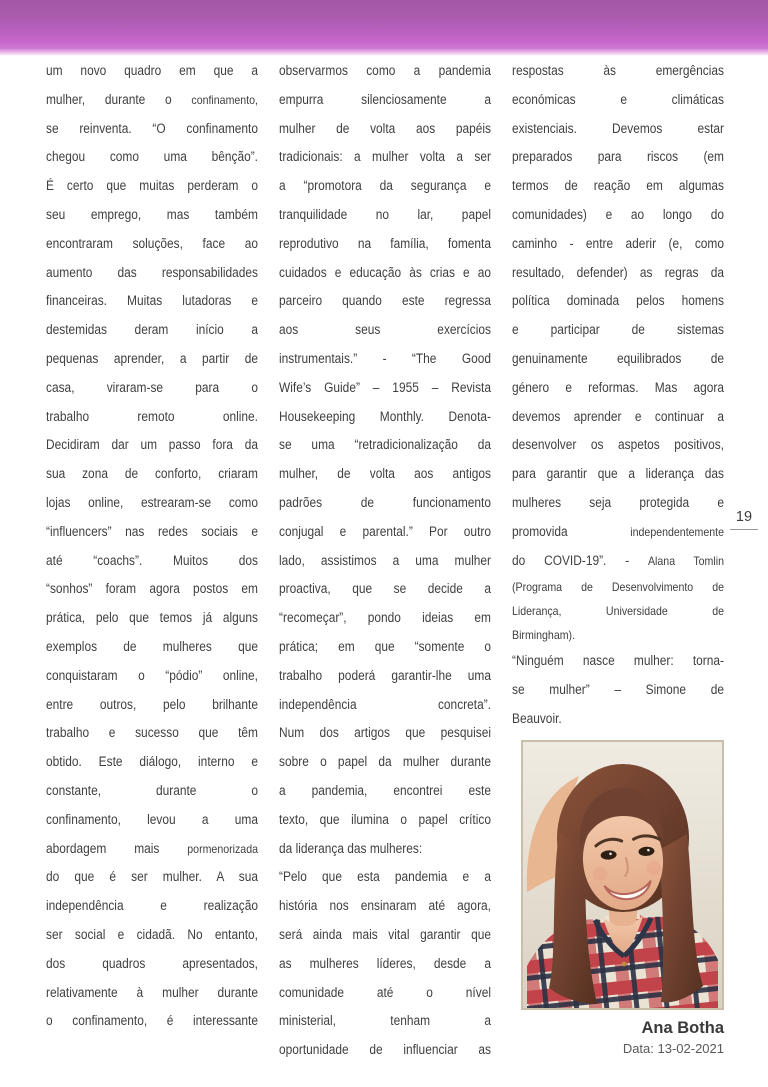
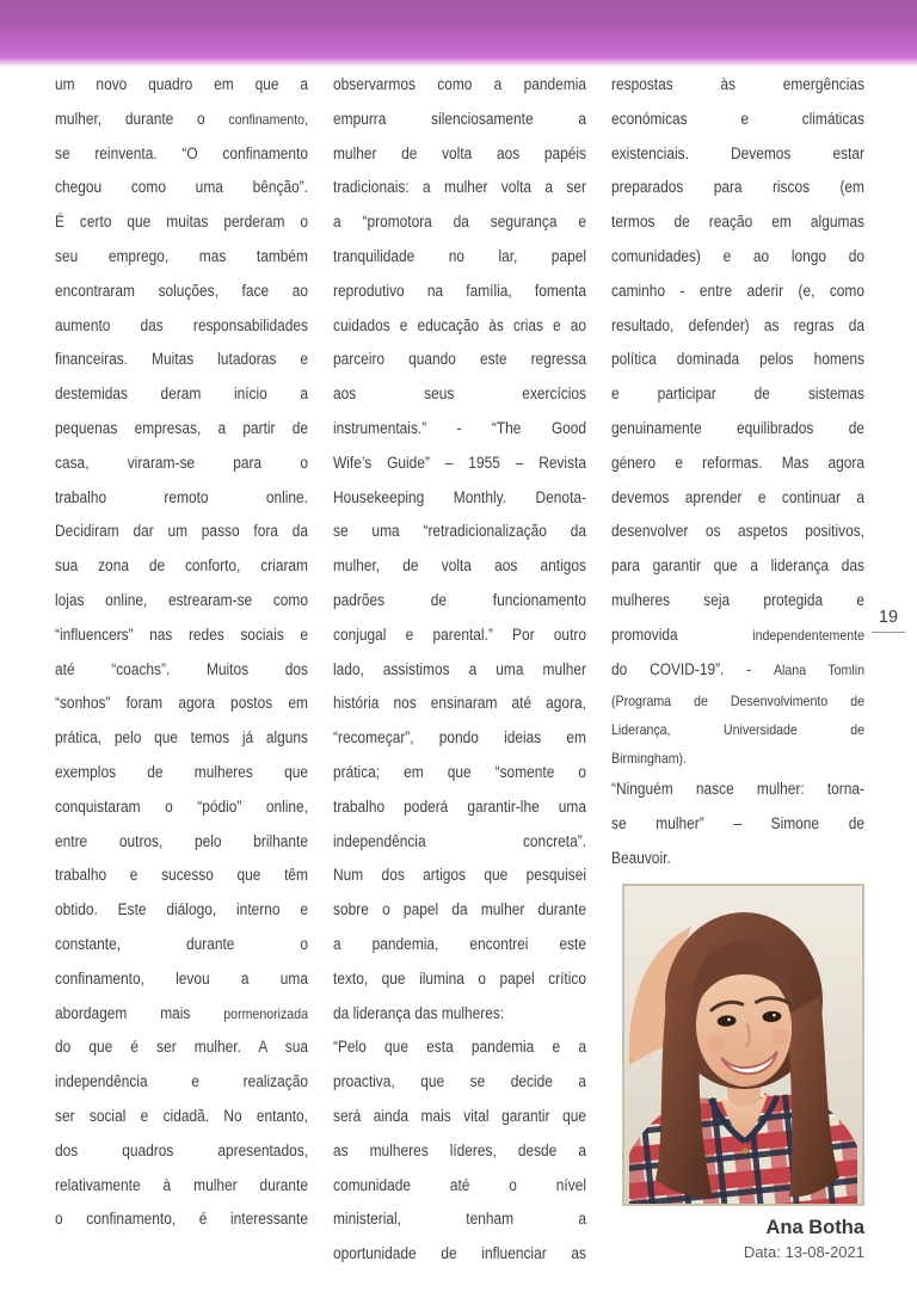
  um novo quadro em que a
  mulher, durante o confinamento,
  se reinventa. “O confinamento
  chegou como uma bênção”.
  É certo que muitas perderam o
  seu emprego, mas também
  encontraram soluções, face ao
  aumento das responsabilidades
  financeiras. Muitas lutadoras e
  destemidas deram início a
- pequenas aprender, a partir de
+ pequenas empresas, a partir de
  casa, viraram-se para o
  trabalho remoto online.
  Decidiram dar um passo fora da
  sua zona de conforto, criaram
  lojas online, estrearam-se como
  “influencers” nas redes sociais e
  até “coachs”. Muitos dos
  “sonhos” foram agora postos em
  prática, pelo que temos já alguns
  exemplos de mulheres que
  conquistaram o “pódio” online,
  entre outros, pelo brilhante
  trabalho e sucesso que têm
  obtido. Este diálogo, interno e
  constante, durante o
  confinamento, levou a uma
  abordagem mais pormenorizada
  do que é ser mulher. A sua
  independência e realização
  ser social e cidadã. No entanto,
  dos quadros apresentados,
  relativamente à mulher durante
  o confinamento, é interessante
  observarmos como a pandemia
  empurra silenciosamente a
  mulher de volta aos papéis
  tradicionais: a mulher volta a ser
  a “promotora da segurança e
  tranquilidade no lar, papel
  reprodutivo na família, fomenta
  cuidados e educação às crias e ao
  parceiro quando este regressa
  aos seus exercícios
  instrumentais.” - “The Good
  Wife’s Guide” – 1955 – Revista
  Housekeeping Monthly. Denota-
  se uma “retradicionalização da
  mulher, de volta aos antigos
  padrões de funcionamento
  conjugal e parental.” Por outro
  lado, assistimos a uma mulher
- proactiva, que se decide a
+ história nos ensinaram até agora,
  “recomeçar”, pondo ideias em
  prática; em que “somente o
  trabalho poderá garantir-lhe uma
  independência concreta”.
  Num dos artigos que pesquisei
  sobre o papel da mulher durante
  a pandemia, encontrei este
  texto, que ilumina o papel crítico
  da liderança das mulheres:
  “Pelo que esta pandemia e a
- história nos ensinaram até agora,
+ proactiva, que se decide a
  será ainda mais vital garantir que
  as mulheres líderes, desde a
  comunidade até o nível
  ministerial, tenham a
  oportunidade de influenciar as
  respostas às emergências
  económicas e climáticas
  existenciais. Devemos estar
  preparados para riscos (em
  termos de reação em algumas
  comunidades) e ao longo do
  caminho - entre aderir (e, como
  resultado, defender) as regras da
  política dominada pelos homens
  e participar de sistemas
  genuinamente equilibrados de
  género e reformas. Mas agora
  devemos aprender e continuar a
  desenvolver os aspetos positivos,
  para garantir que a liderança das
  mulheres seja protegida e
  promovida independentemente
  do COVID-19”. - Alana Tomlin
  (Programa de Desenvolvimento de
  Liderança, Universidade de
  Birmingham).
  “Ninguém nasce mulher: torna-
  se mulher” – Simone de
  Beauvoir.
  Ana Botha
- Data: 13-02-2021
+ Data: 13-08-2021
  19
